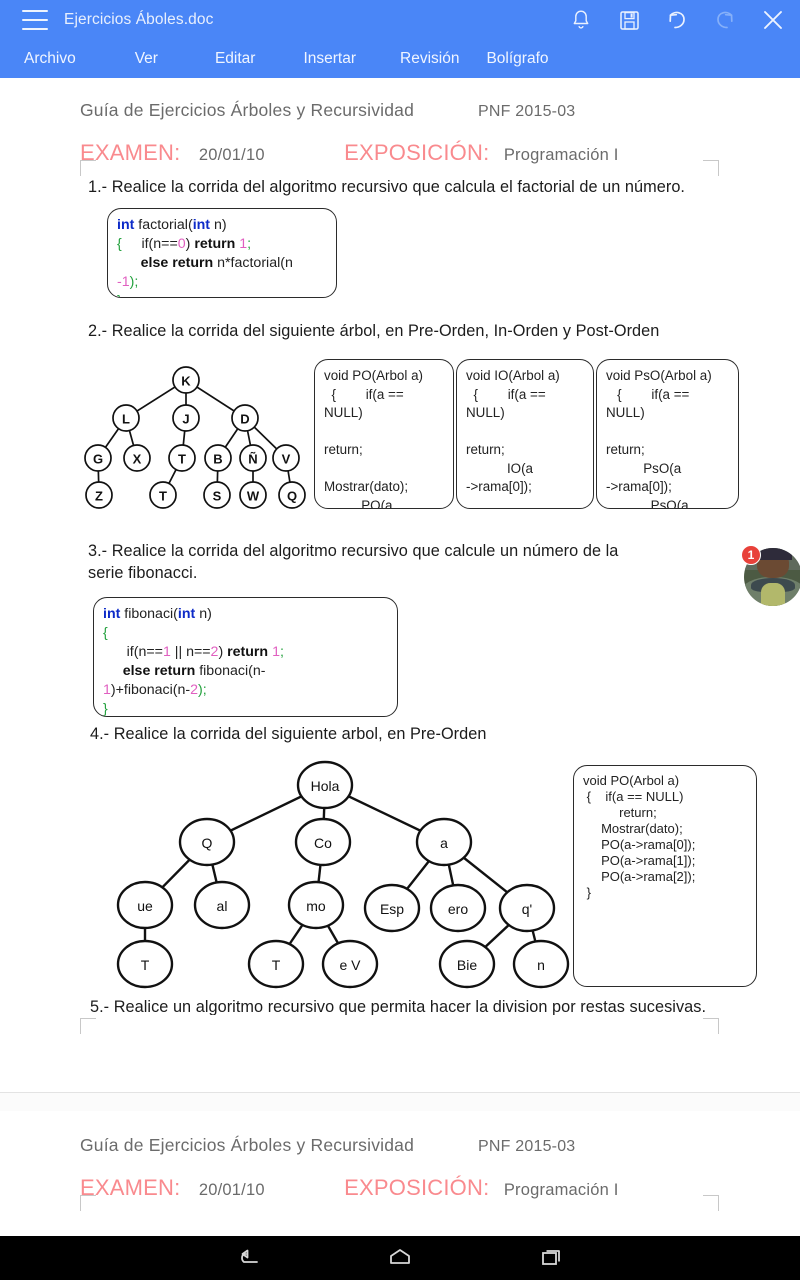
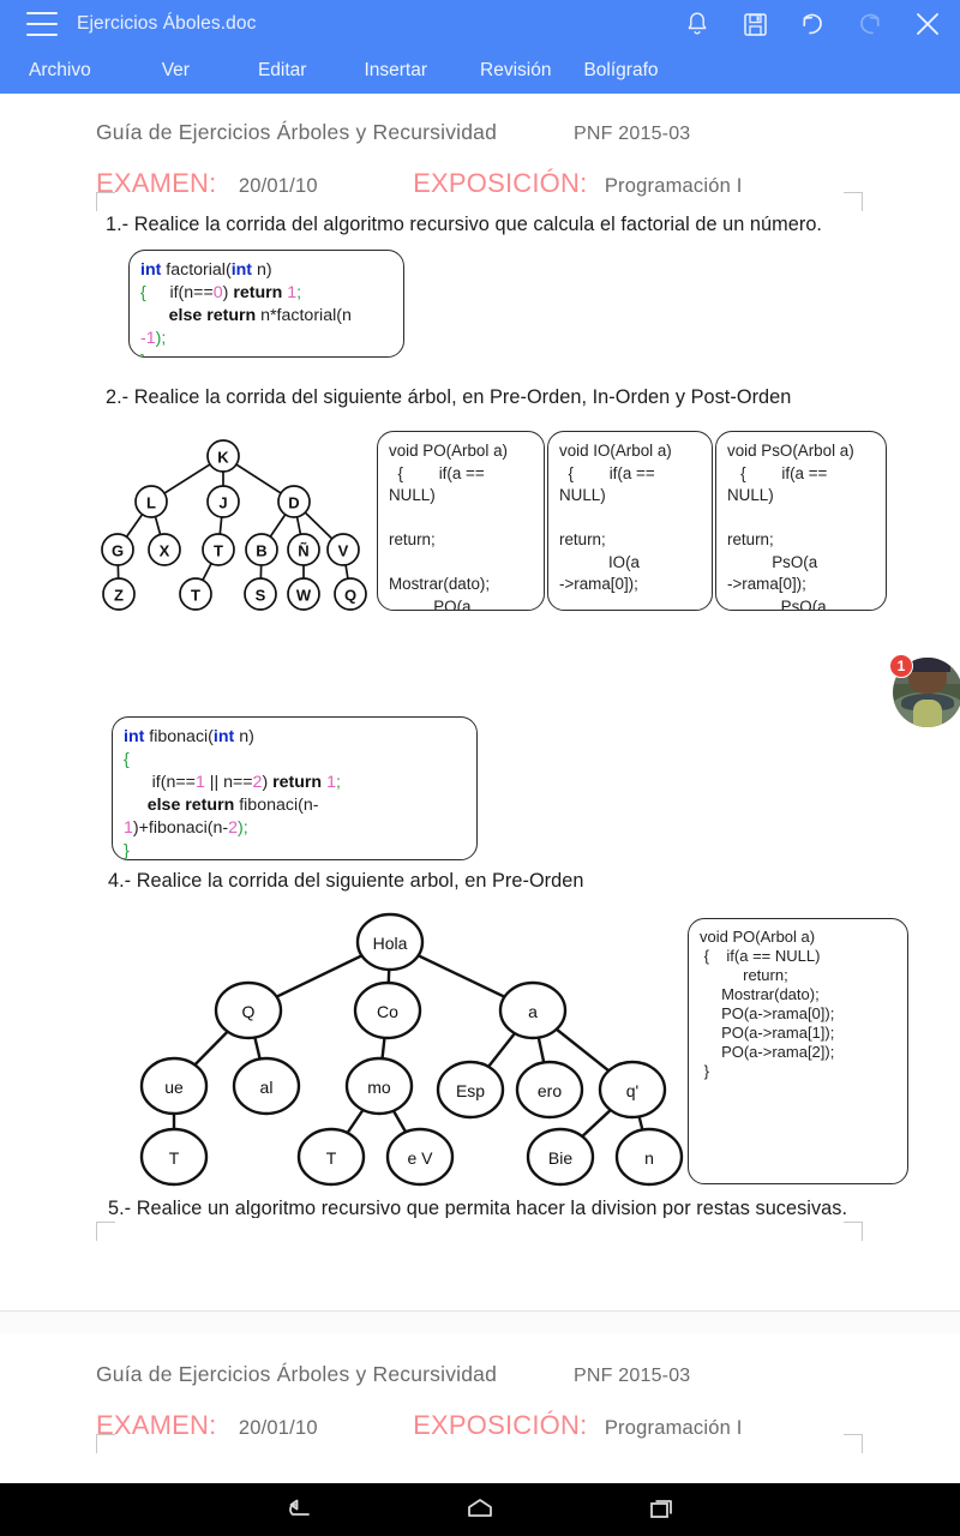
  Ejercicios Áboles.doc
  Archivo
  Ver
  Editar
  Insertar
  Revisión
  Bolígrafo
  Guía de Ejercicios Árboles y Recursividad
  PNF 2015-03
  EXAMEN: 20/01/10 EXPOSICIÓN: Programación I
  1.- Realice la corrida del algoritmo recursivo que calcula el factorial de un número.
  int factorial(int n)
  { if(n==0) return 1; else return n*factorial(n
  -1);
  2.- Realice la corrida del siguiente árbol, en Pre-Orden, In-Orden y Post-Orden
  K
  L
  J
  D
  G
  X
  T
  B
  Ñ
  V
  Z
  T
  S
  W
  Q
  void PO(Arbol a)
  { if(a ==
  NULL)
  return;
  Mostrar(dato);
  PO(a
  void IO(Arbol a)
  { if(a ==
  NULL)
  return;
  IO(a
  ->rama[0]);
  void PsO(Arbol a)
  { if(a ==
  NULL)
  return;
  PsO(a
  ->rama[0]);
  PsO(a
- 3.- Realice la corrida del algoritmo recursivo que calcule un número de la serie fibonacci.
  int fibonaci(int n)
  {
  if(n==1 || n==2) return 1; else return fibonaci(n-
  1)+fibonaci(n-2); }
  4.- Realice la corrida del siguiente arbol, en Pre-Orden
  Hola
  Q
  Co
  a
  ue
  al
  mo
  Esp
  ero
  q'
  T
  T
  e V
  Bie
  n
  void PO(Arbol a)
  { if(a == NULL)
  return;
  Mostrar(dato);
  PO(a->rama[0]);
  PO(a->rama[1]);
  PO(a->rama[2]);
  }
  5.- Realice un algoritmo recursivo que permita hacer la division por restas sucesivas.
  Guía de Ejercicios Árboles y Recursividad
  PNF 2015-03
  EXAMEN: 20/01/10 EXPOSICIÓN: Programación I
  1
